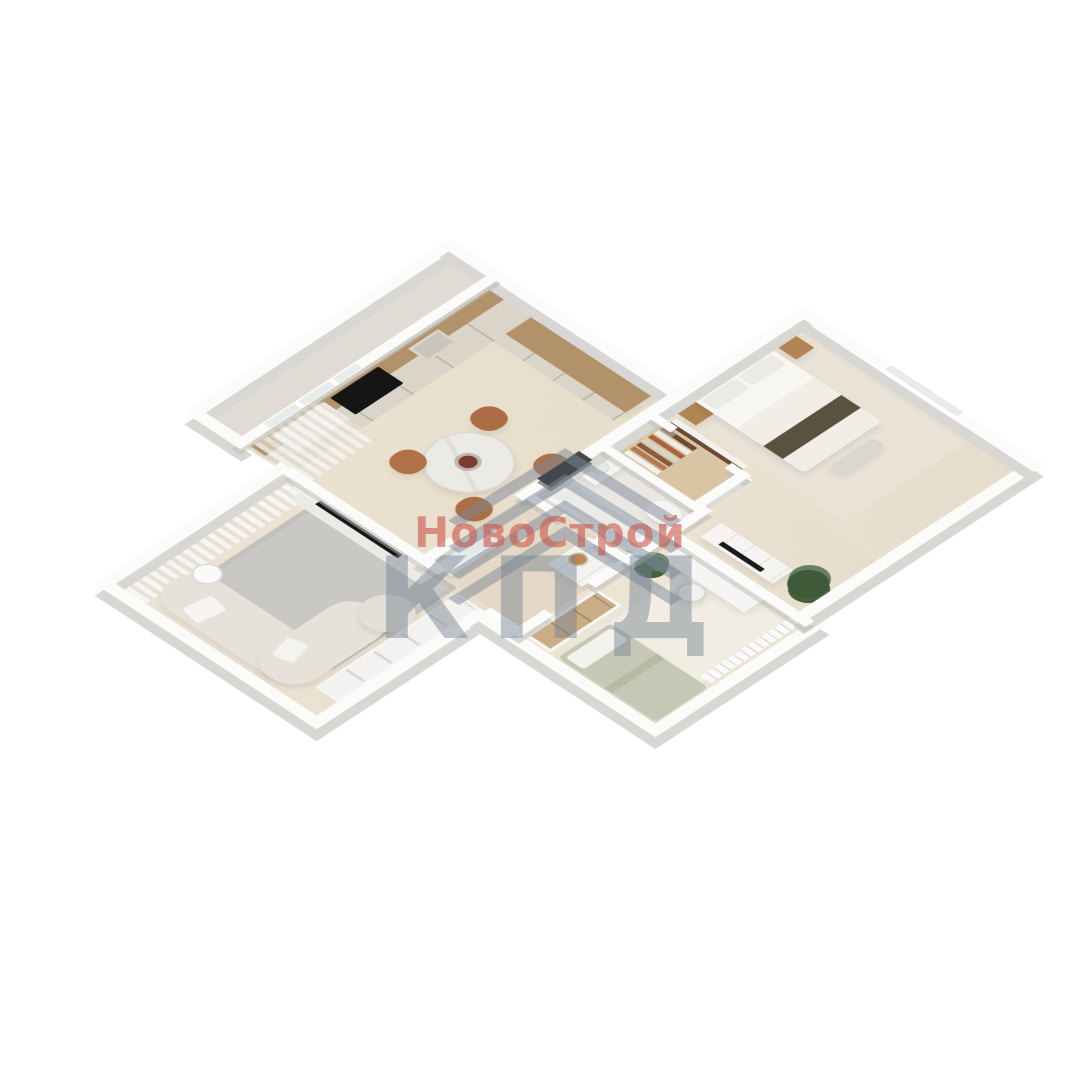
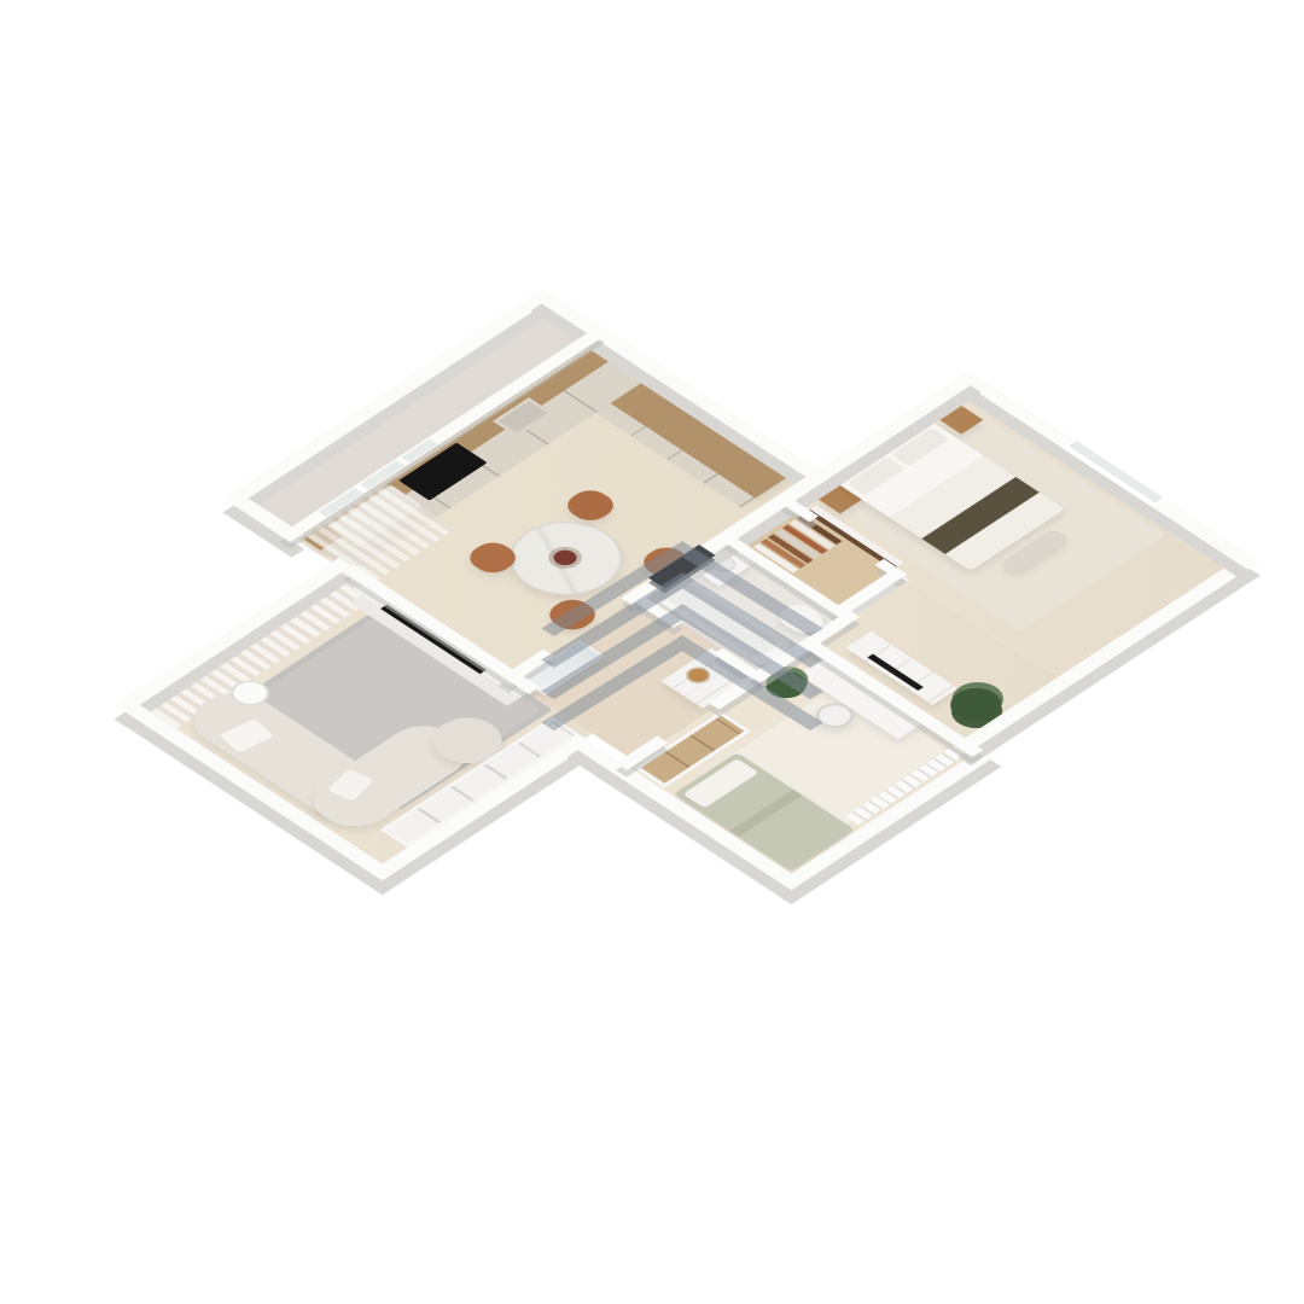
- НовоСтрой
- КПД
